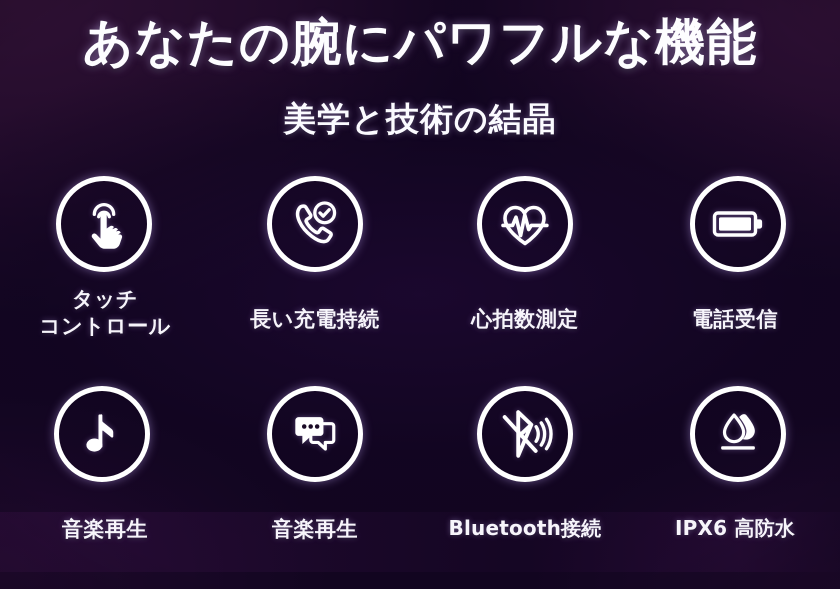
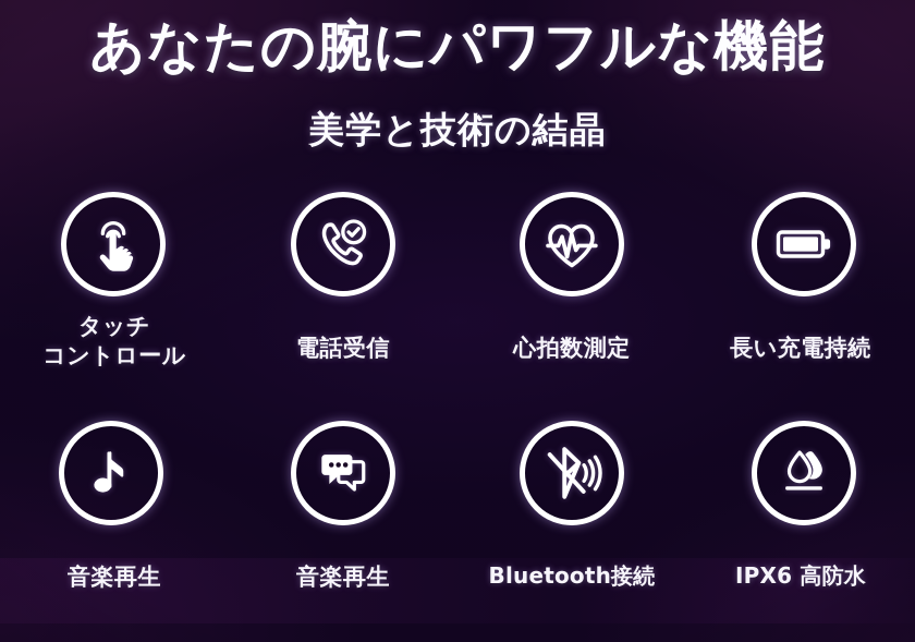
  あなたの腕にパワフルな機能
  美学と技術の結晶
  タッチ
  コントロール
- 長い充電持続
+ 電話受信
  心拍数測定
- 電話受信
+ 長い充電持続
  音楽再生
  音楽再生
  Bluetooth接続
  IPX6 高防水
